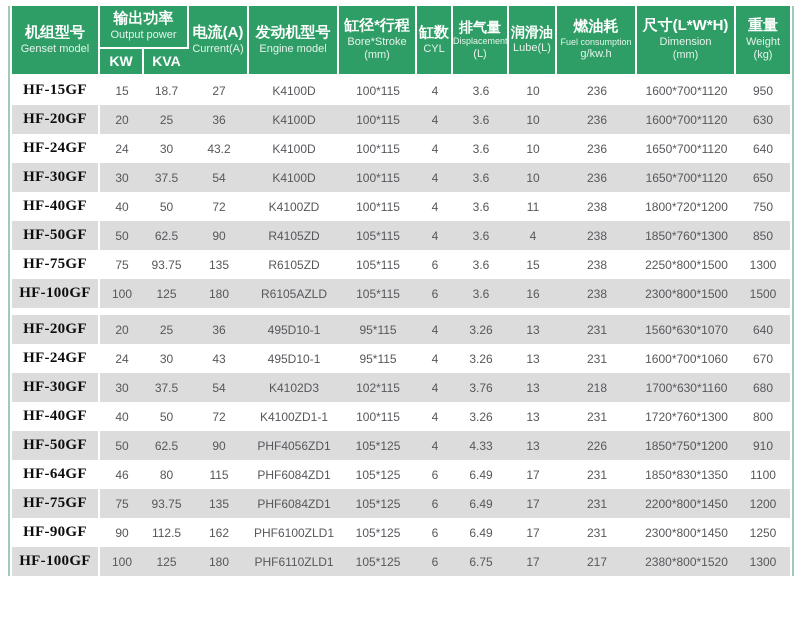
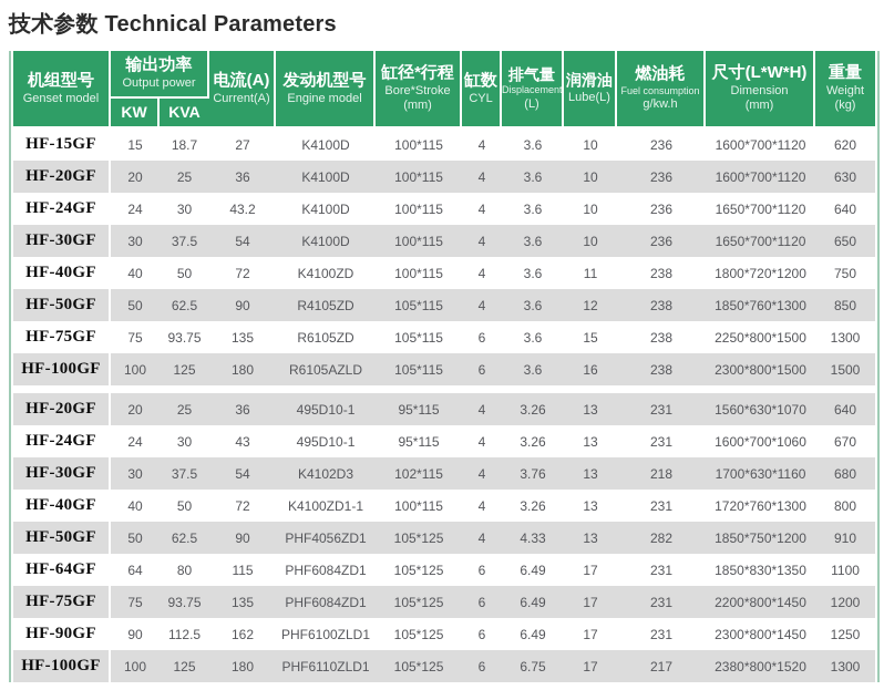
+ 技术参数 Technical Parameters
  机组型号 Genset model	输出功率 Output power	电流(A) Current(A)	发动机型号 Engine model	缸径*行程 Bore*Stroke (mm)	缸数 CYL	排气量 Displacement (L)	润滑油 Lube(L)	燃油耗 Fuel consumption g/kw.h	尺寸(L*W*H) Dimension (mm)	重量 Weight (kg)
  KW	KVA
- HF-15GF	15	18.7	27	K4100D	100*115	4	3.6	10	236	1600*700*1120	950
+ HF-15GF	15	18.7	27	K4100D	100*115	4	3.6	10	236	1600*700*1120	620
  HF-20GF	20	25	36	K4100D	100*115	4	3.6	10	236	1600*700*1120	630
  HF-24GF	24	30	43.2	K4100D	100*115	4	3.6	10	236	1650*700*1120	640
  HF-30GF	30	37.5	54	K4100D	100*115	4	3.6	10	236	1650*700*1120	650
  HF-40GF	40	50	72	K4100ZD	100*115	4	3.6	11	238	1800*720*1200	750
- HF-50GF	50	62.5	90	R4105ZD	105*115	4	3.6	4	238	1850*760*1300	850
+ HF-50GF	50	62.5	90	R4105ZD	105*115	4	3.6	12	238	1850*760*1300	850
  HF-75GF	75	93.75	135	R6105ZD	105*115	6	3.6	15	238	2250*800*1500	1300
  HF-100GF	100	125	180	R6105AZLD	105*115	6	3.6	16	238	2300*800*1500	1500
  HF-20GF	20	25	36	495D10-1	95*115	4	3.26	13	231	1560*630*1070	640
  HF-24GF	24	30	43	495D10-1	95*115	4	3.26	13	231	1600*700*1060	670
  HF-30GF	30	37.5	54	K4102D3	102*115	4	3.76	13	218	1700*630*1160	680
  HF-40GF	40	50	72	K4100ZD1-1	100*115	4	3.26	13	231	1720*760*1300	800
- HF-50GF	50	62.5	90	PHF4056ZD1	105*125	4	4.33	13	226	1850*750*1200	910
+ HF-50GF	50	62.5	90	PHF4056ZD1	105*125	4	4.33	13	282	1850*750*1200	910
- HF-64GF	46	80	115	PHF6084ZD1	105*125	6	6.49	17	231	1850*830*1350	1100
+ HF-64GF	64	80	115	PHF6084ZD1	105*125	6	6.49	17	231	1850*830*1350	1100
  HF-75GF	75	93.75	135	PHF6084ZD1	105*125	6	6.49	17	231	2200*800*1450	1200
  HF-90GF	90	112.5	162	PHF6100ZLD1	105*125	6	6.49	17	231	2300*800*1450	1250
  HF-100GF	100	125	180	PHF6110ZLD1	105*125	6	6.75	17	217	2380*800*1520	1300
